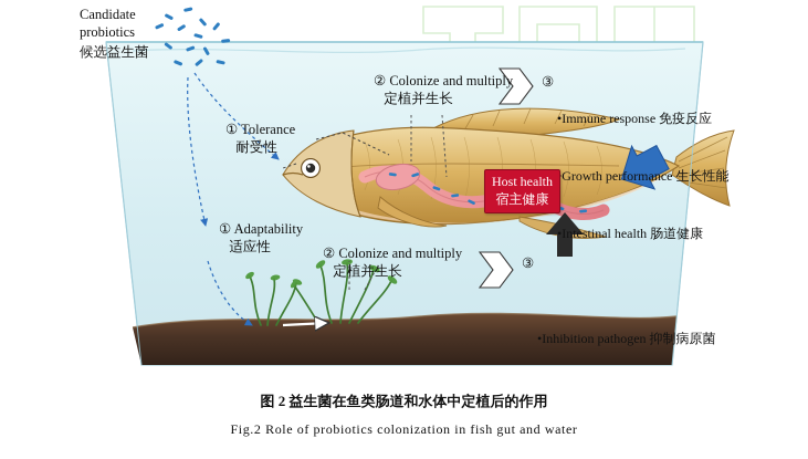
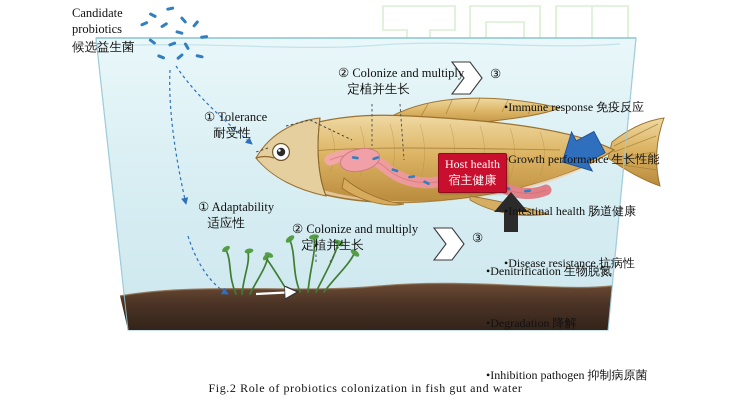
  Candidate
  probiotics
  候选益生菌
  ① Tolerance
  耐受性
  ① Adaptability
  适应性
  ② Colonize and multiply
  定植并生长
  ② Colonize and multiply
  定植并生长
  ③
  ③
  •Immune response 免疫反应
  Growth performance 生长性能
  •Intestinal health 肠道健康
+ •Disease resistance 抗病性
+ •Denitrification 生物脱氮
+ •Degradation 降解
  •Inhibition pathogen 抑制病原菌
  Host health
  宿主健康
- 图 2 益生菌在鱼类肠道和水体中定植后的作用
  Fig.2 Role of probiotics colonization in fish gut and water
